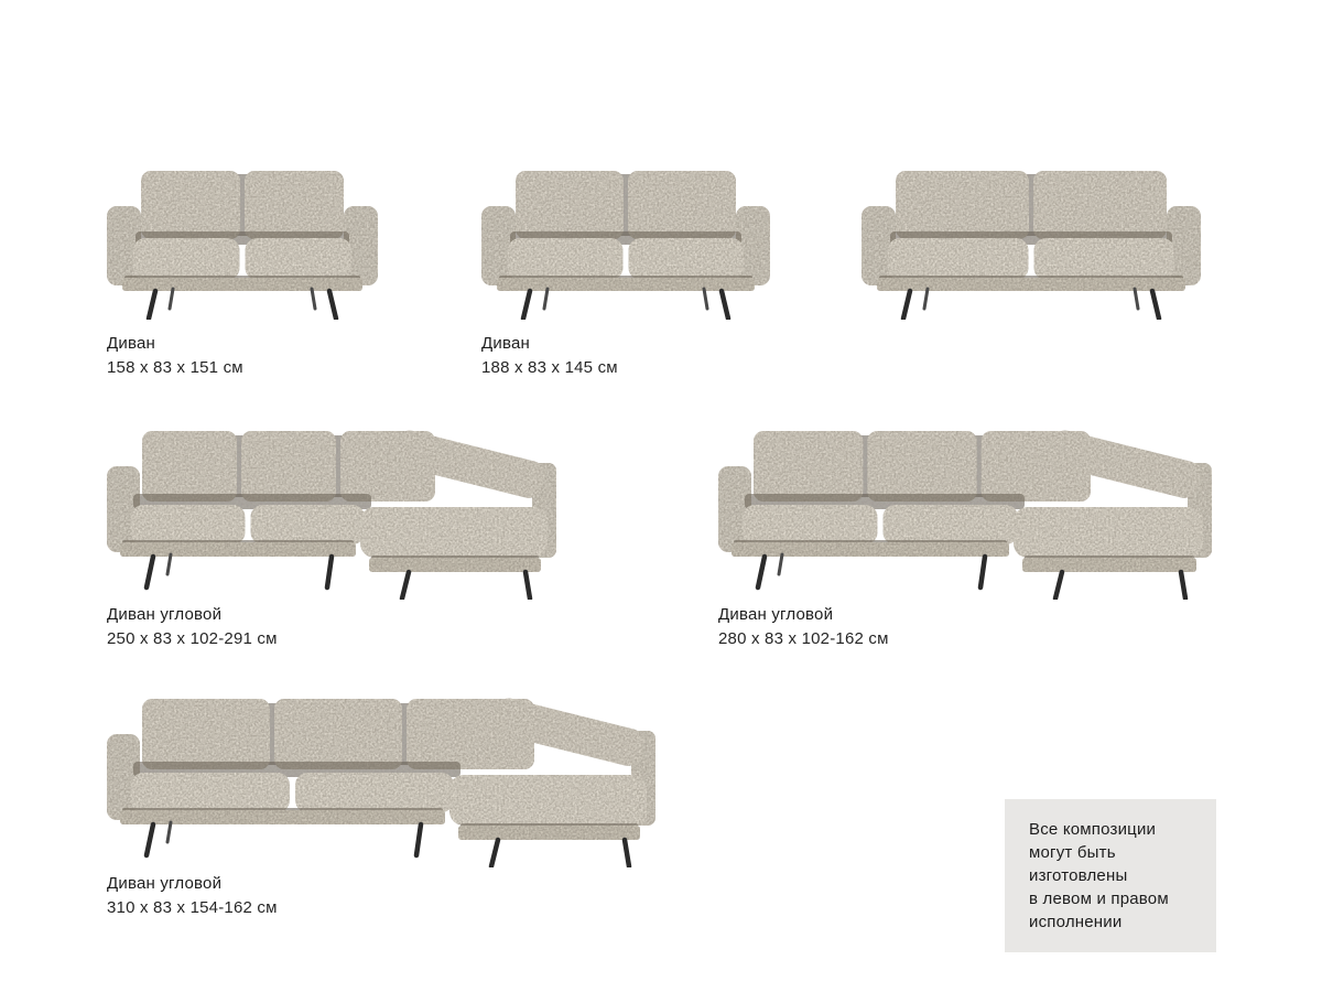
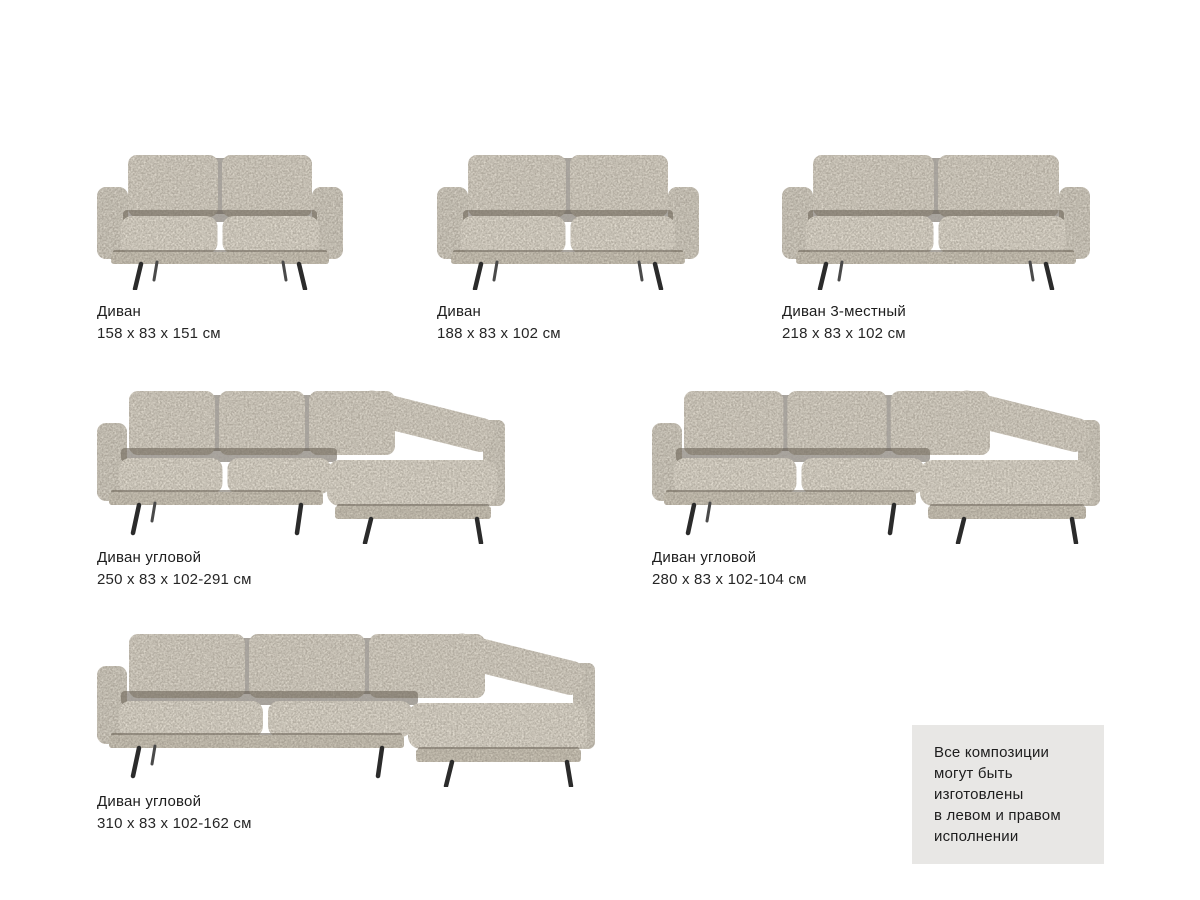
  Диван
  158 x 83 x 151 см
  Диван
- 188 x 83 x 145 см
+ 188 x 83 x 102 см
+ Диван 3-местный
+ 218 x 83 x 102 см
  Диван угловой
  250 x 83 x 102-291 см
  Диван угловой
- 280 x 83 x 102-162 см
+ 280 x 83 x 102-104 см
  Диван угловой
- 310 x 83 x 154-162 см
+ 310 x 83 x 102-162 см
  Все композиции
  могут быть изготовлены
  в левом и правом
  исполнении
